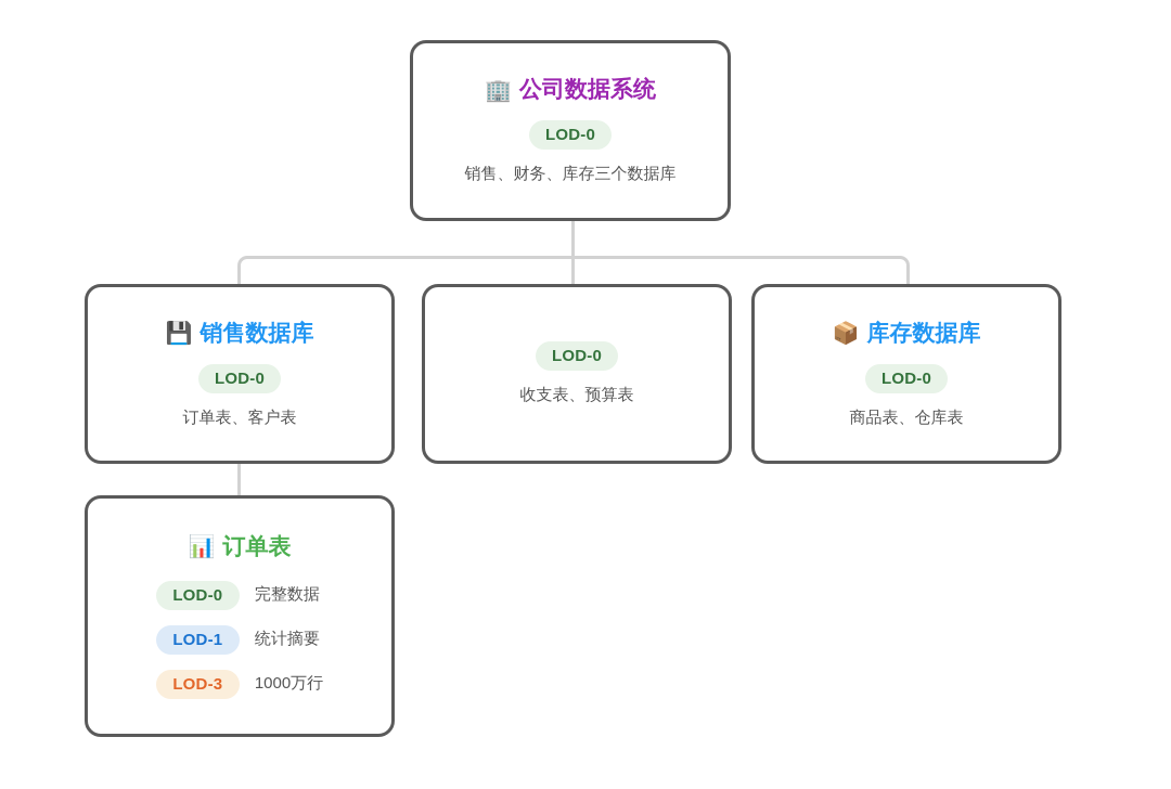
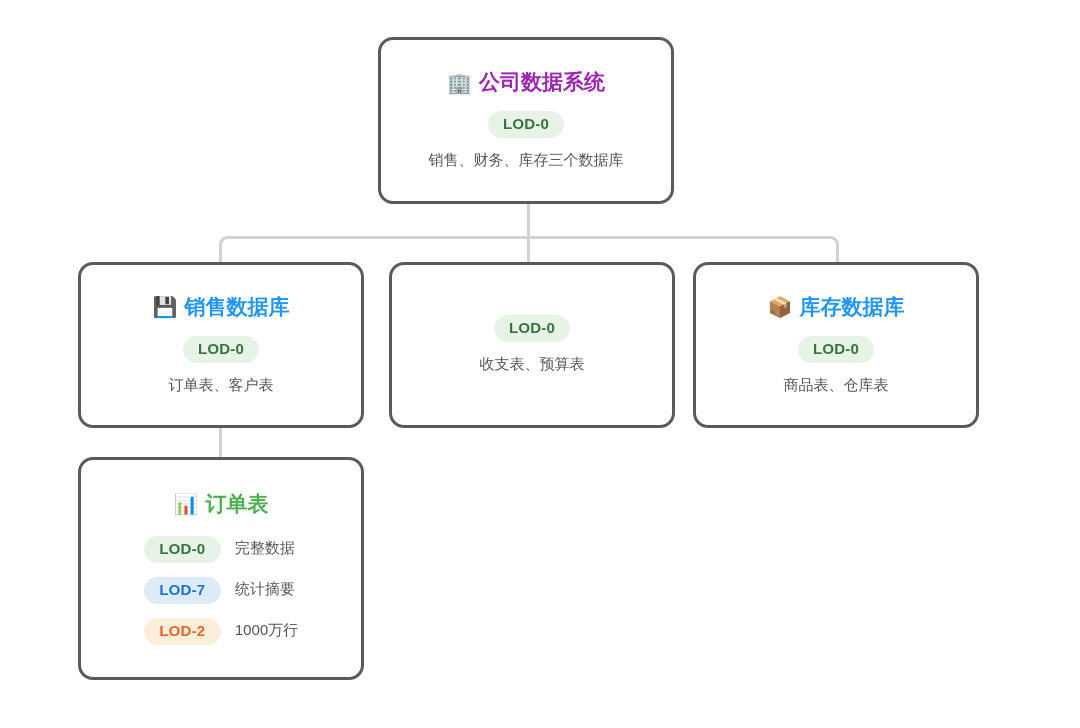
  🏢
  公司数据系统
  LOD-0
  销售、财务、库存三个数据库
  💾
  销售数据库
  LOD-0
  订单表、客户表
  LOD-0
  收支表、预算表
  📦
  库存数据库
  LOD-0
  商品表、仓库表
  📊
  订单表
  LOD-0
  完整数据
- LOD-1
+ LOD-7
  统计摘要
- LOD-3
+ LOD-2
  1000万行
